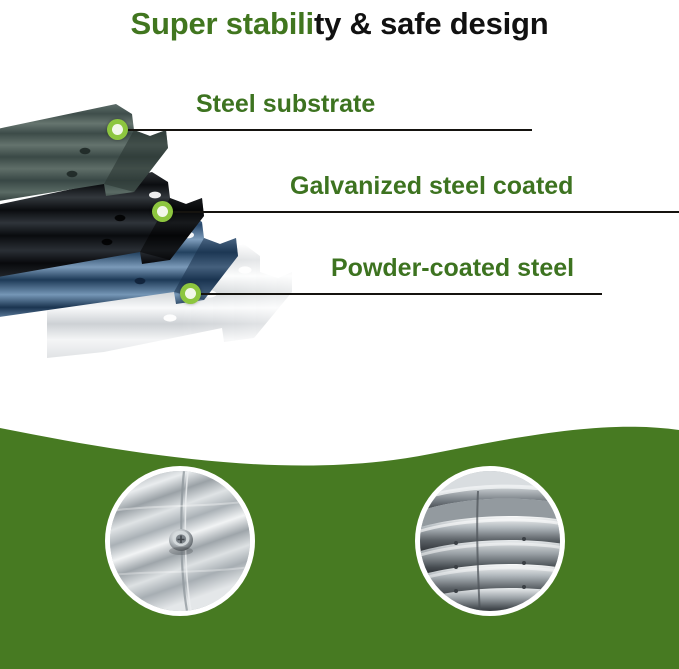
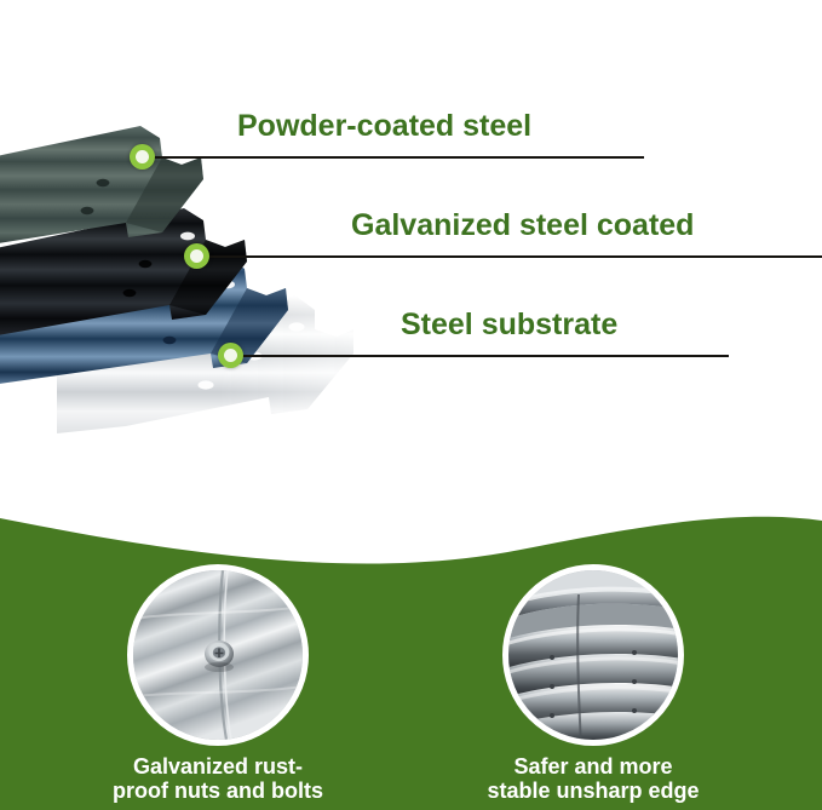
- Super stability & safe design
- Steel substrate
+ Powder-coated steel
  Galvanized steel coated
- Powder-coated steel
+ Steel substrate
+ Galvanized rust-
+ proof nuts and bolts
+ Safer and more
+ stable unsharp edge
